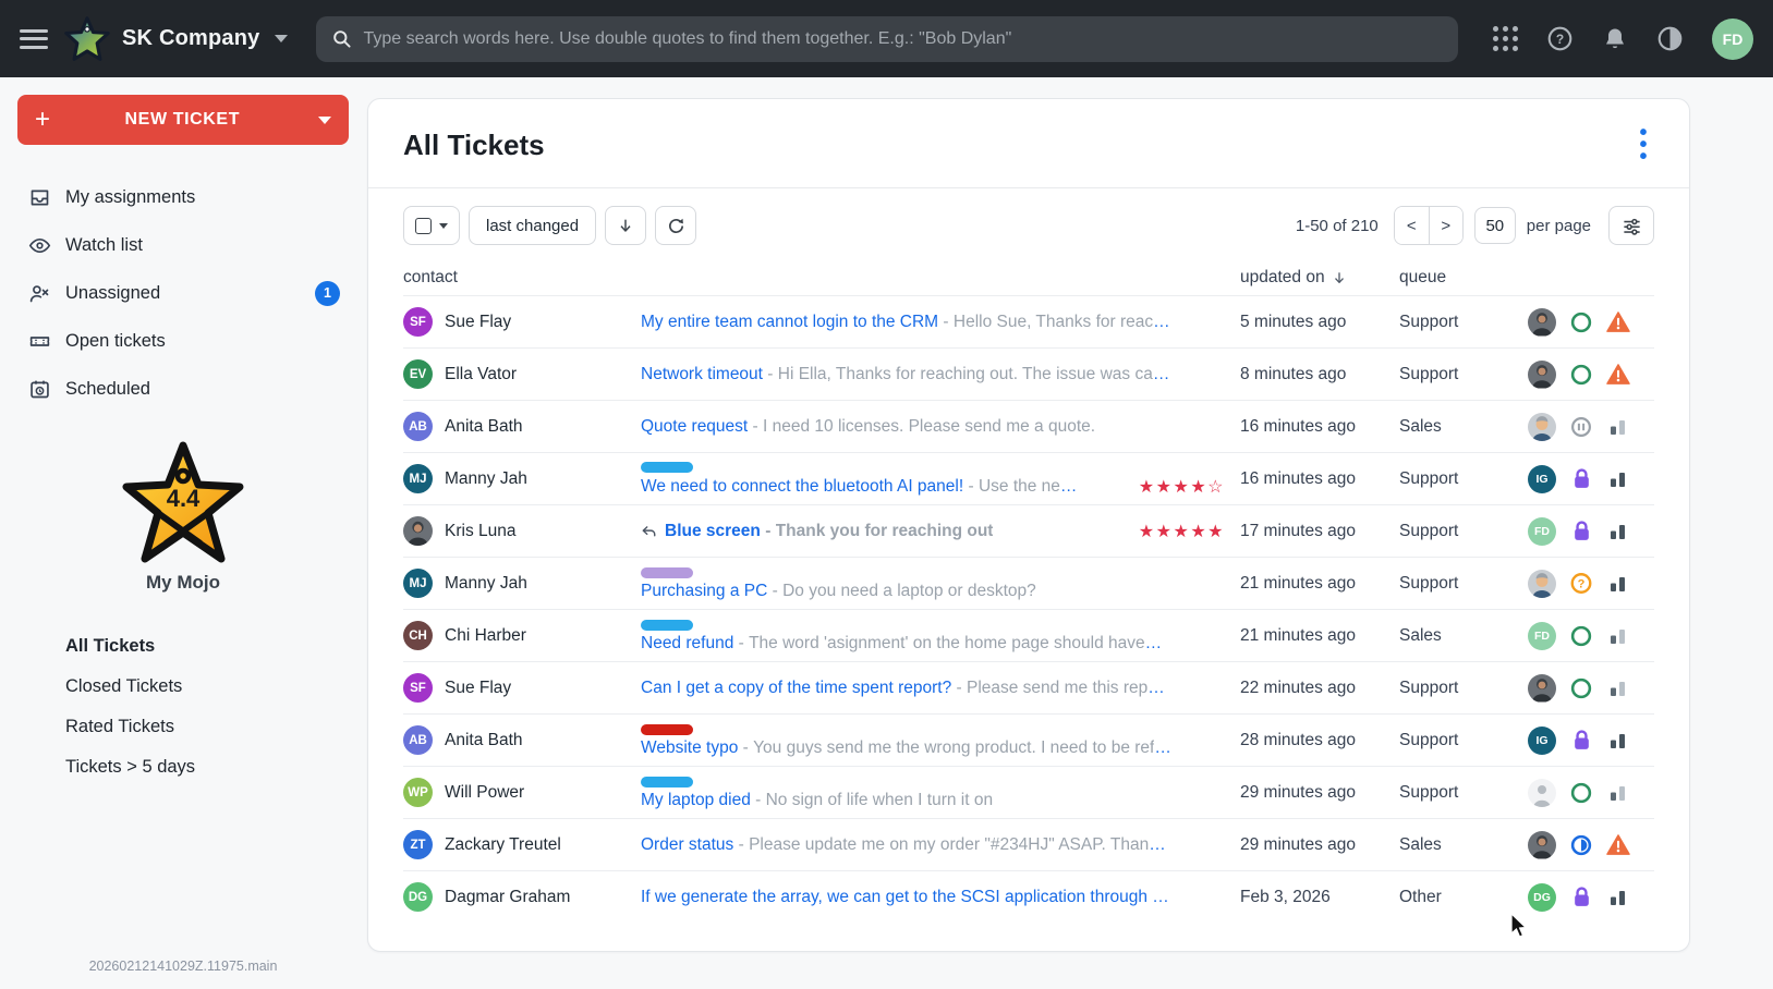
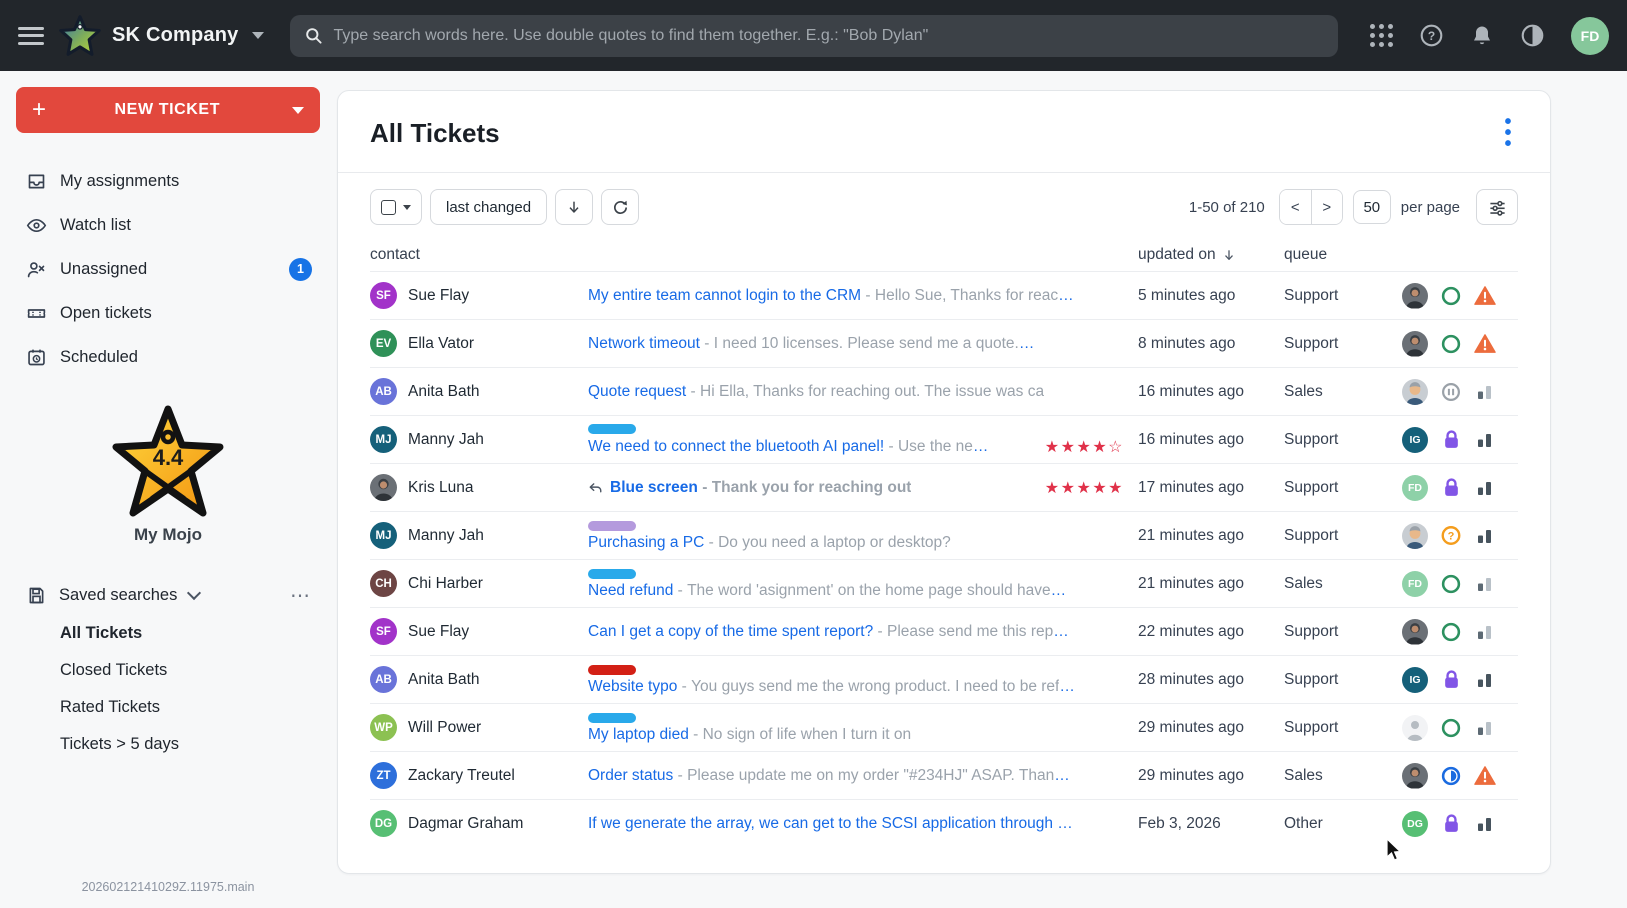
  SK Company
  Type search words here. Use double quotes to find them together. E.g.: "Bob Dylan"
  ?
  FD
  +
  NEW TICKET
  My assignments
  Watch list
  Unassigned
  1
  Open tickets
  Scheduled
  4.4
  My Mojo
+ Saved searches
+ ⋯
  All Tickets
  Closed Tickets
  Rated Tickets
  Tickets > 5 days
  20260212141029Z.11975.main
  All Tickets
  •
  •
  •
  last changed
  1-50 of 210
  <
  >
  50
  per page
  contact
  updated on
  queue
  SF
  Sue Flay
  My entire team cannot login to the CRM
  -
  Hello Sue, Thanks for reac
  …
  5 minutes ago
  Support
  EV
  Ella Vator
  Network timeout
  -
- Hi Ella, Thanks for reaching out. The issue was ca
+ I need 10 licenses. Please send me a quote.
  …
  8 minutes ago
  Support
  AB
  Anita Bath
  Quote request
  -
- I need 10 licenses. Please send me a quote.
+ Hi Ella, Thanks for reaching out. The issue was ca
  16 minutes ago
  Sales
  MJ
  Manny Jah
  We need to connect the bluetooth AI panel!
  -
  Use the ne
  …
  ★★★★☆
  16 minutes ago
  Support
  IG
  Kris Luna
  Blue screen
  -
  Thank you for reaching out
  ★★★★★
  17 minutes ago
  Support
  FD
  MJ
  Manny Jah
  Purchasing a PC
  -
  Do you need a laptop or desktop?
  21 minutes ago
  Support
  ?
  CH
  Chi Harber
  Need refund
  -
  The word 'asignment' on the home page should have
  …
  21 minutes ago
  Sales
  FD
  SF
  Sue Flay
  Can I get a copy of the time spent report?
  -
  Please send me this rep
  …
  22 minutes ago
  Support
  AB
  Anita Bath
  Website typo
  -
  You guys send me the wrong product. I need to be ref
  …
  28 minutes ago
  Support
  IG
  WP
  Will Power
  My laptop died
  -
  No sign of life when I turn it on
  29 minutes ago
  Support
  ZT
  Zackary Treutel
  Order status
  -
  Please update me on my order "#234HJ" ASAP. Than
  …
  29 minutes ago
  Sales
  DG
  Dagmar Graham
  If we generate the array, we can get to the SCSI application through …
  Feb 3, 2026
  Other
  DG
